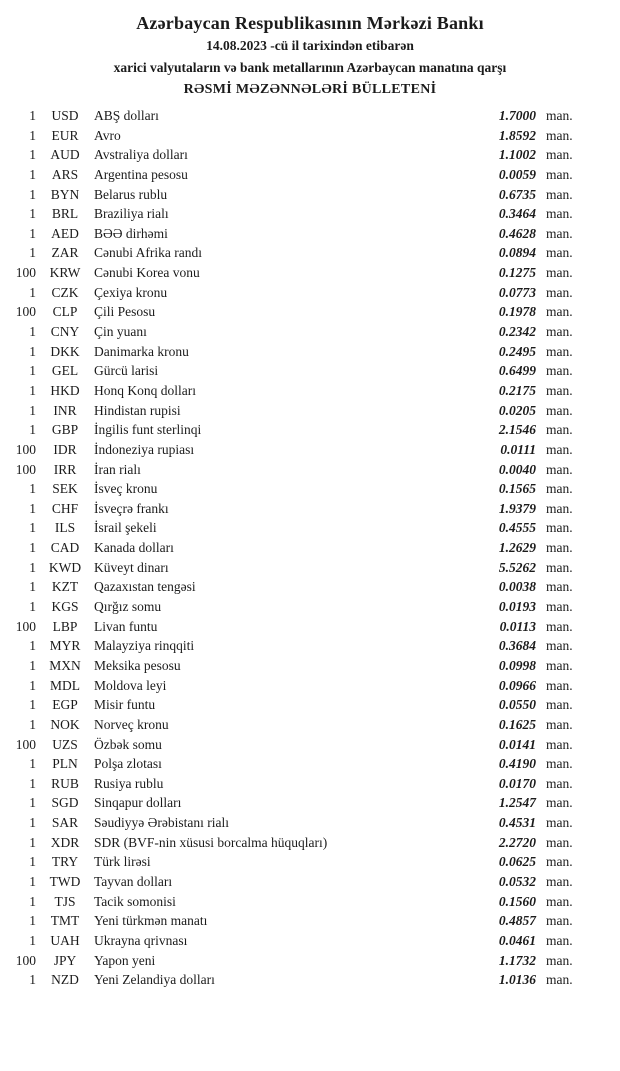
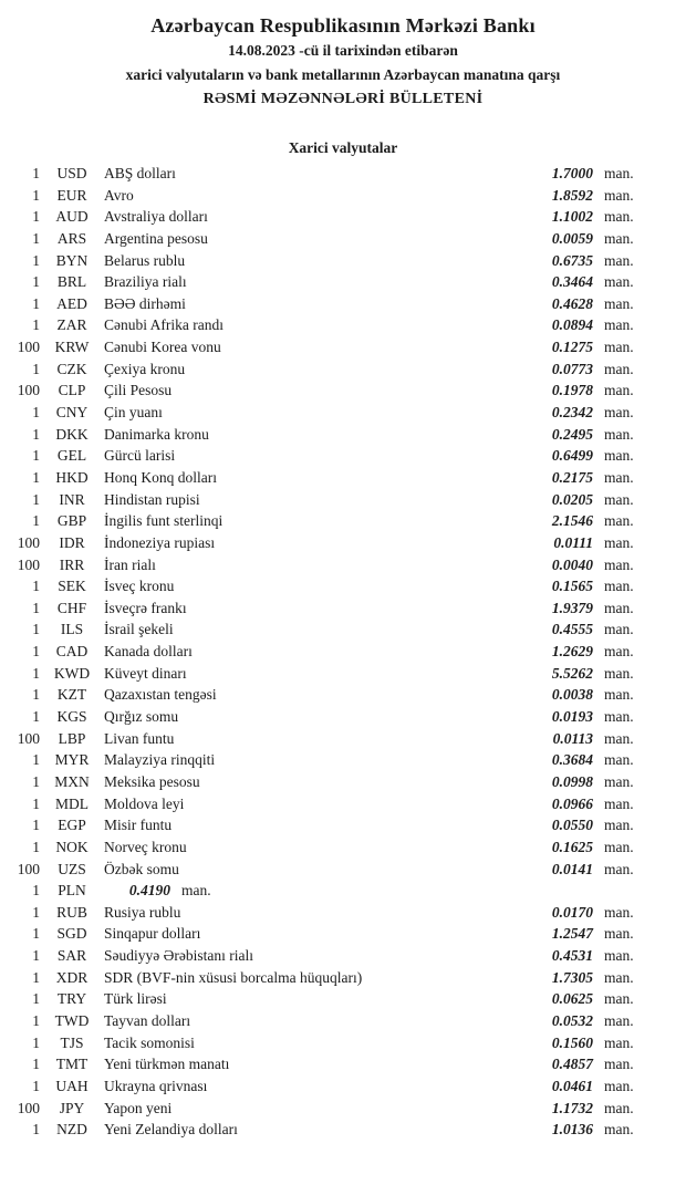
  Azərbaycan Respublikasının Mərkəzi Bankı
  14.08.2023 -cü il tarixindən etibarən
  xarici valyutaların və bank metallarının Azərbaycan manatına qarşı
  RƏSMİ MƏZƏNNƏLƏRİ BÜLLETENİ
+ Xarici valyutalar
  1
  USD
  ABŞ dolları
  1.7000
  man.
  1
  EUR
  Avro
  1.8592
  man.
  1
  AUD
  Avstraliya dolları
  1.1002
  man.
  1
  ARS
  Argentina pesosu
  0.0059
  man.
  1
  BYN
  Belarus rublu
  0.6735
  man.
  1
  BRL
  Braziliya rialı
  0.3464
  man.
  1
  AED
  BƏƏ dirhəmi
  0.4628
  man.
  1
  ZAR
  Cənubi Afrika randı
  0.0894
  man.
  100
  KRW
  Cənubi Korea vonu
  0.1275
  man.
  1
  CZK
  Çexiya kronu
  0.0773
  man.
  100
  CLP
  Çili Pesosu
  0.1978
  man.
  1
  CNY
  Çin yuanı
  0.2342
  man.
  1
  DKK
  Danimarka kronu
  0.2495
  man.
  1
  GEL
  Gürcü larisi
  0.6499
  man.
  1
  HKD
  Honq Konq dolları
  0.2175
  man.
  1
  INR
  Hindistan rupisi
  0.0205
  man.
  1
  GBP
  İngilis funt sterlinqi
  2.1546
  man.
  100
  IDR
  İndoneziya rupiası
  0.0111
  man.
  100
  IRR
  İran rialı
  0.0040
  man.
  1
  SEK
  İsveç kronu
  0.1565
  man.
  1
  CHF
  İsveçrə frankı
  1.9379
  man.
  1
  ILS
  İsrail şekeli
  0.4555
  man.
  1
  CAD
  Kanada dolları
  1.2629
  man.
  1
  KWD
  Küveyt dinarı
  5.5262
  man.
  1
  KZT
  Qazaxıstan tengəsi
  0.0038
  man.
  1
  KGS
  Qırğız somu
  0.0193
  man.
  100
  LBP
  Livan funtu
  0.0113
  man.
  1
  MYR
  Malayziya rinqqiti
  0.3684
  man.
  1
  MXN
  Meksika pesosu
  0.0998
  man.
  1
  MDL
  Moldova leyi
  0.0966
  man.
  1
  EGP
  Misir funtu
  0.0550
  man.
  1
  NOK
  Norveç kronu
  0.1625
  man.
  100
  UZS
  Özbək somu
  0.0141
  man.
  1
  PLN
- Polşa zlotası
  0.4190
  man.
  1
  RUB
  Rusiya rublu
  0.0170
  man.
  1
  SGD
  Sinqapur dolları
  1.2547
  man.
  1
  SAR
  Səudiyyə Ərəbistanı rialı
  0.4531
  man.
  1
  XDR
  SDR (BVF-nin xüsusi borcalma hüquqları)
- 2.2720
+ 1.7305
  man.
  1
  TRY
  Türk lirəsi
  0.0625
  man.
  1
  TWD
  Tayvan dolları
  0.0532
  man.
  1
  TJS
  Tacik somonisi
  0.1560
  man.
  1
  TMT
  Yeni türkmən manatı
  0.4857
  man.
  1
  UAH
  Ukrayna qrivnası
  0.0461
  man.
  100
  JPY
  Yapon yeni
  1.1732
  man.
  1
  NZD
  Yeni Zelandiya dolları
  1.0136
  man.
